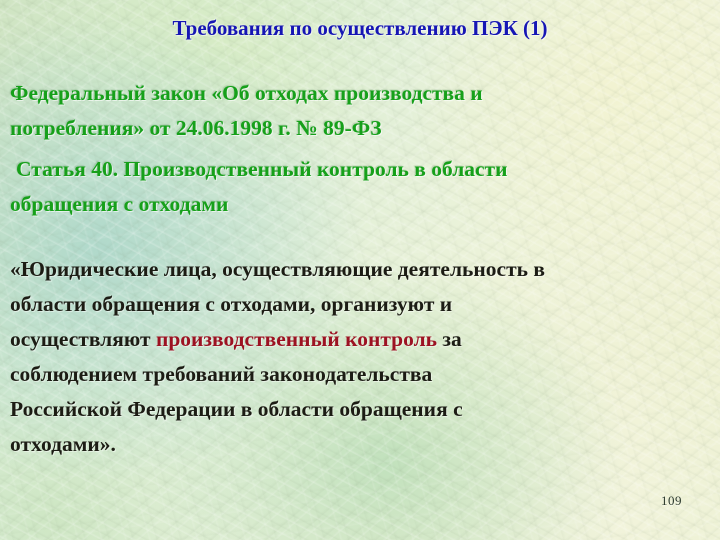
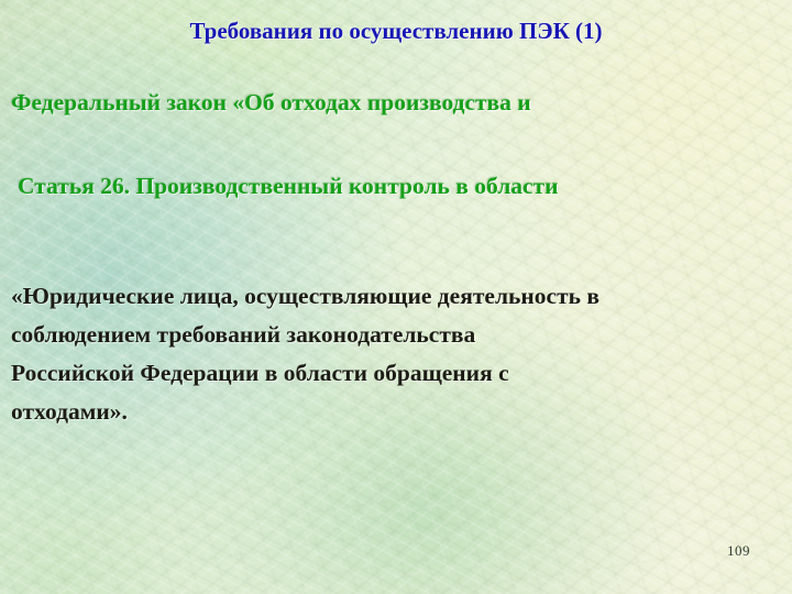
  Требования по осуществлению ПЭК (1)
  Федеральный закон «Об отходах производства и
- потребления» от 24.06.1998 г. № 89-ФЗ
- Статья 40. Производственный контроль в области
+ Статья 26. Производственный контроль в области
- обращения с отходами
  «Юридические лица, осуществляющие деятельность в
- области обращения с отходами, организуют и
- осуществляют производственный контроль за
  соблюдением требований законодательства
  Российской Федерации в области обращения с
  отходами».
  109
